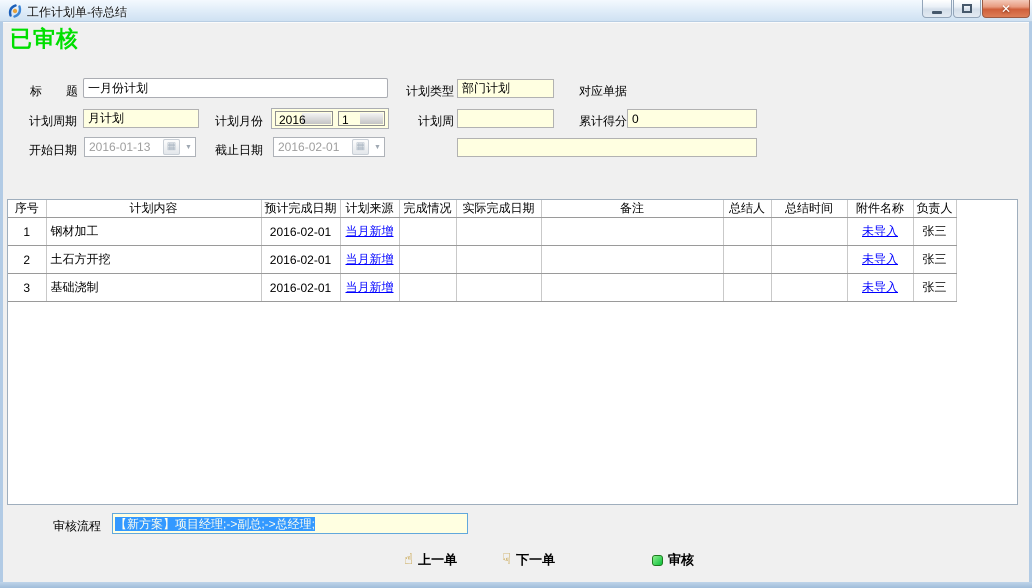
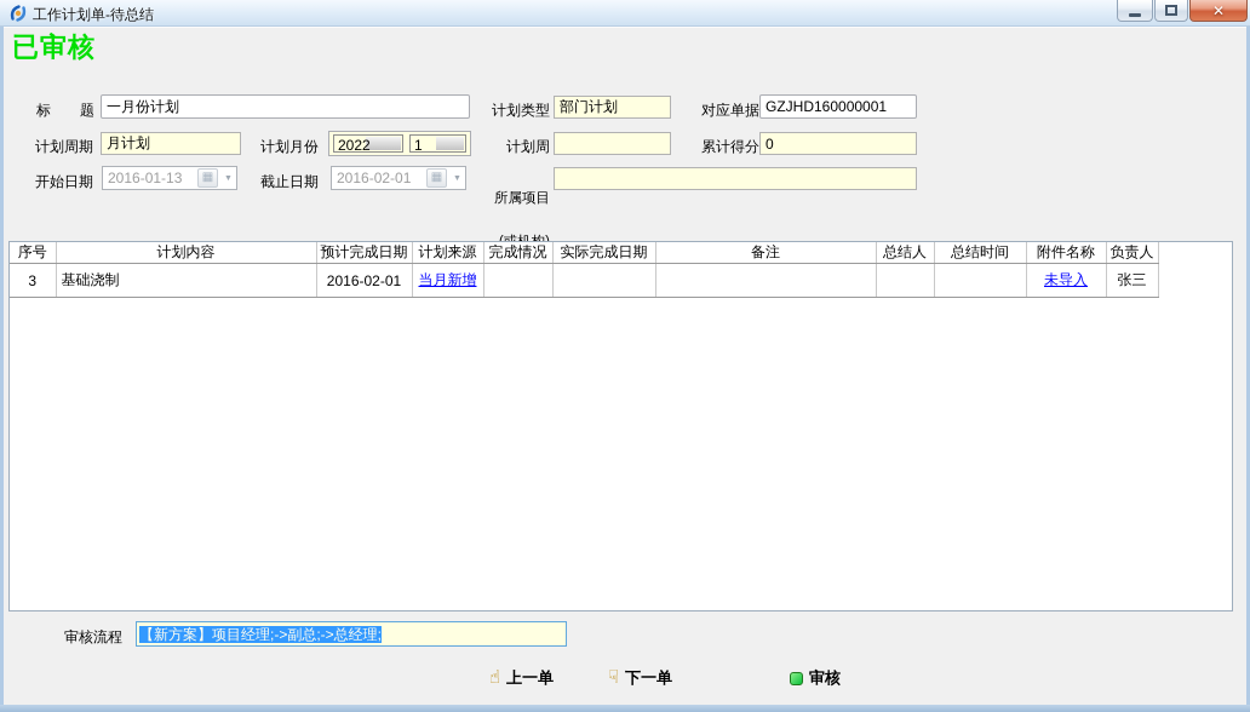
  工作计划单-待总结
  ✕
  已审核
  标 题
  一月份计划
  计划类型
  部门计划
  对应单据
+ GZJHD160000001
  计划周期
  月计划
  计划月份
- 2016
+ 2022
  1
  计划周
  累计得分
  0
  开始日期
  2016-01-13
  ▦
  截止日期
  2016-02-01
  ▦
+ 所属项目
  序号	计划内容	预计完成日期	计划来源	完成情况	实际完成日期	备注	总结人	总结时间	附件名称	负责人
- 1	钢材加工	2016-02-01	当月新增						未导入	张三
- 2	土石方开挖	2016-02-01	当月新增						未导入	张三
  3	基础浇制	2016-02-01	当月新增						未导入	张三
  审核流程
  【新方案】项目经理;->副总;->总经理;
  ☝
  上一单
  ☟
  下一单
  审核
